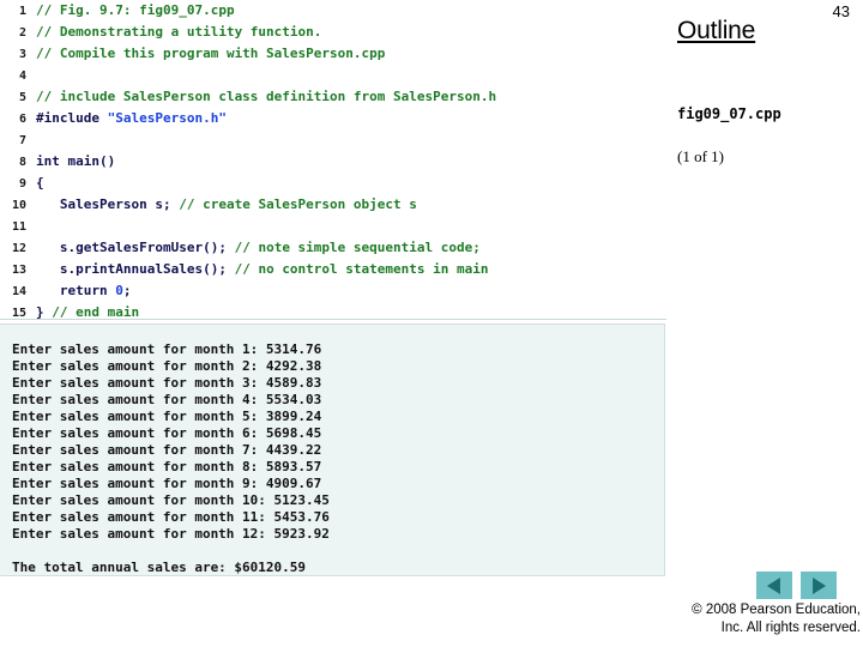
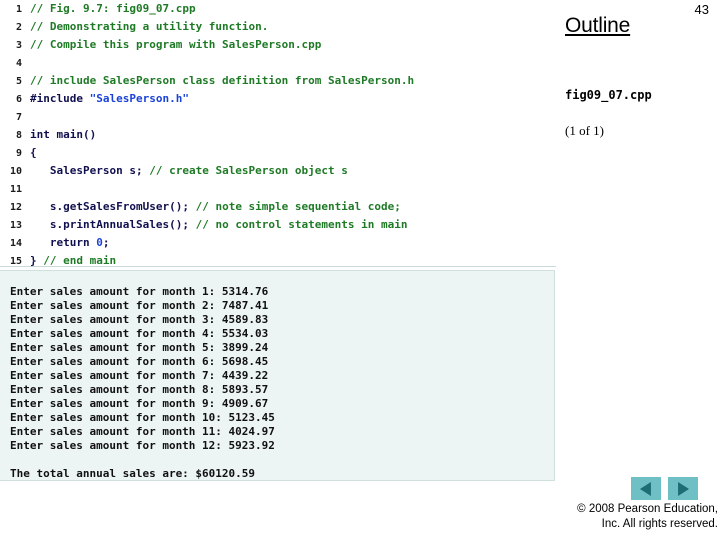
  1 // Fig. 9.7: fig09_07.cpp
  2 // Demonstrating a utility function.
  3 // Compile this program with SalesPerson.cpp
  4
  5 // include SalesPerson class definition from SalesPerson.h
  6 #include "SalesPerson.h"
  7
  8 int main()
  9 {
  10 SalesPerson s; // create SalesPerson object s
  11
  12 s.getSalesFromUser(); // note simple sequential code;
  13 s.printAnnualSales(); // no control statements in main
  14 return 0;
  15 } // end main
  Enter sales amount for month 1: 5314.76
- Enter sales amount for month 2: 4292.38
+ Enter sales amount for month 2: 7487.41
  Enter sales amount for month 3: 4589.83
  Enter sales amount for month 4: 5534.03
  Enter sales amount for month 5: 3899.24
  Enter sales amount for month 6: 5698.45
  Enter sales amount for month 7: 4439.22
  Enter sales amount for month 8: 5893.57
  Enter sales amount for month 9: 4909.67
  Enter sales amount for month 10: 5123.45
- Enter sales amount for month 11: 5453.76
+ Enter sales amount for month 11: 4024.97
  Enter sales amount for month 12: 5923.92
  The total annual sales are: $60120.59
  43
  Outline
  fig09_07.cpp
  (1 of 1)
  © 2008 Pearson Education,
  Inc. All rights reserved.
